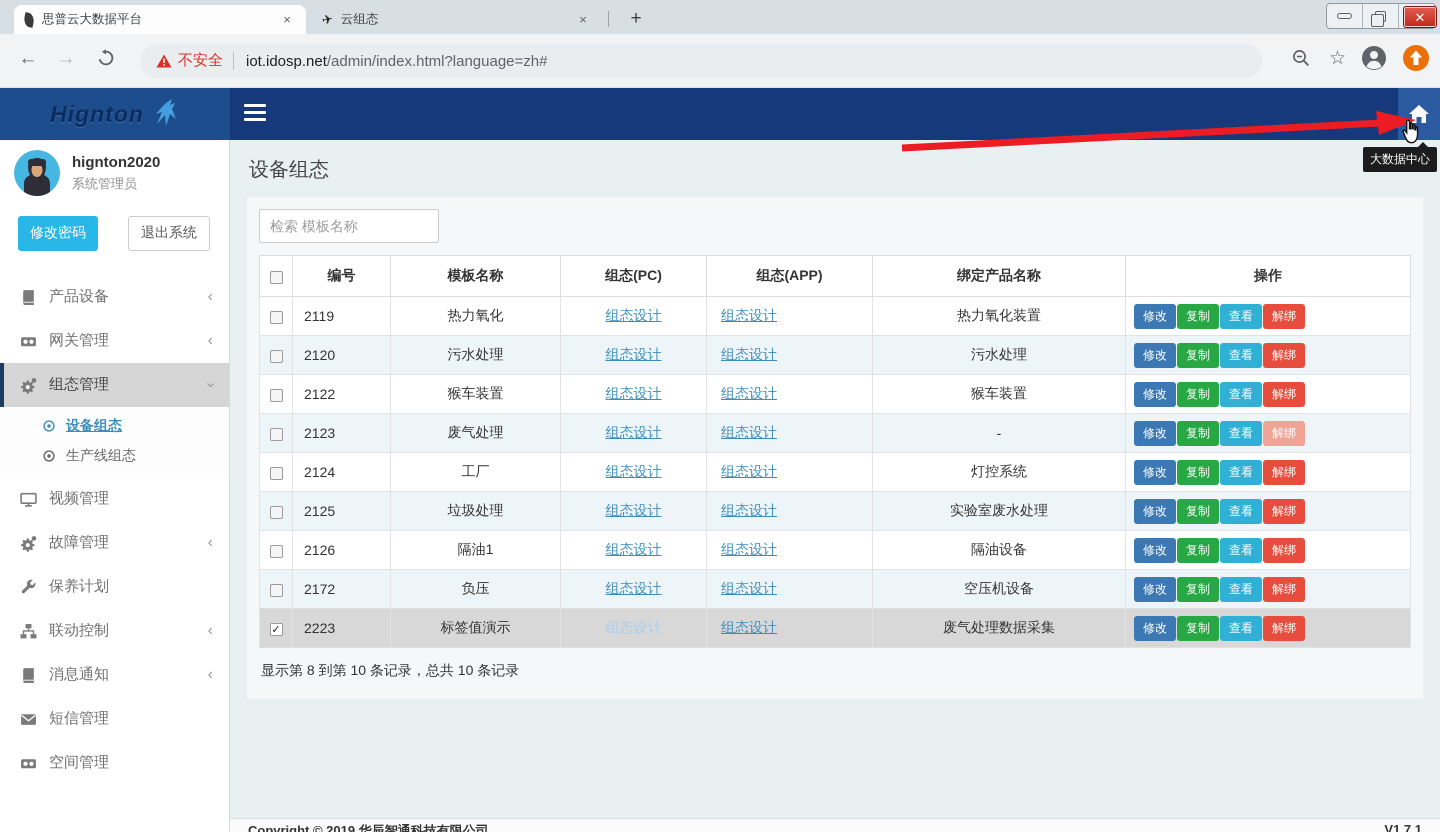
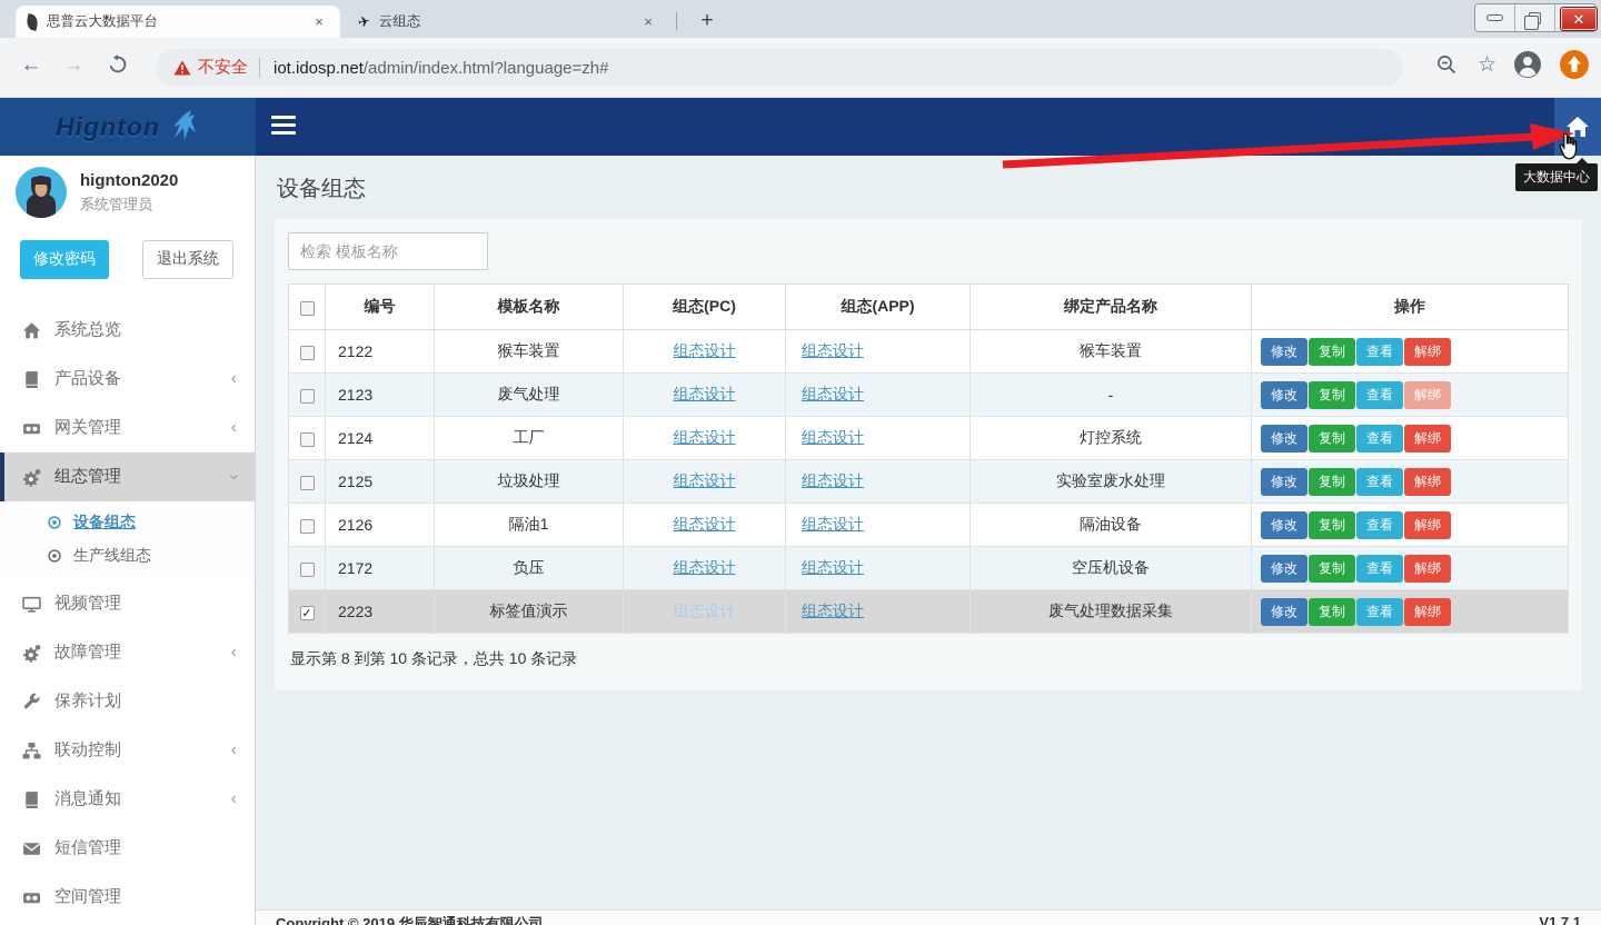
  思普云大数据平台
  ×
  云组态
  ×
  +
  ✕
  ←
  →
  不安全
  iot.idosp.net
  /admin/index.html?language=zh#
  ☆
  Hignton
  hignton2020
  系统管理员
  修改密码
  退出系统
+ 系统总览
  产品设备
  ‹
  网关管理
  ‹
  组态管理
  设备组态
  生产线组态
  视频管理
  故障管理
  ‹
  保养计划
  联动控制
  ‹
  消息通知
  ‹
  短信管理
  空间管理
  设备组态
  检索 模板名称
  	编号	模板名称	组态(PC)	组态(APP)	绑定产品名称	操作
- 	2119	热力氧化	组态设计	组态设计	热力氧化装置	修改 复制 查看 解绑
- 	2120	污水处理	组态设计	组态设计	污水处理	修改 复制 查看 解绑
  	2122	猴车装置	组态设计	组态设计	猴车装置	修改 复制 查看 解绑
  	2123	废气处理	组态设计	组态设计	-	修改 复制 查看 解绑
  	2124	工厂	组态设计	组态设计	灯控系统	修改 复制 查看 解绑
  	2125	垃圾处理	组态设计	组态设计	实验室废水处理	修改 复制 查看 解绑
  	2126	隔油1	组态设计	组态设计	隔油设备	修改 复制 查看 解绑
  	2172	负压	组态设计	组态设计	空压机设备	修改 复制 查看 解绑
  ✓	2223	标签值演示	组态设计	组态设计	废气处理数据采集	修改 复制 查看 解绑
  显示第 8 到第 10 条记录，总共 10 条记录
  Copyright © 2019 华辰智通科技有限公司
  V1.7.1
  大数据中心
